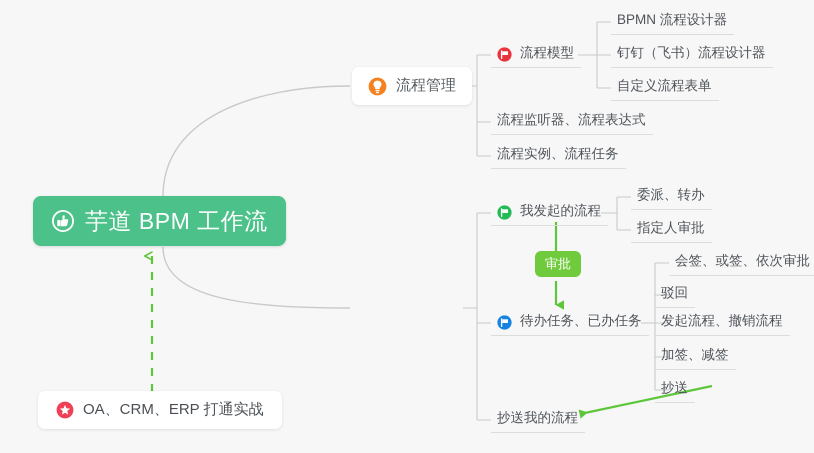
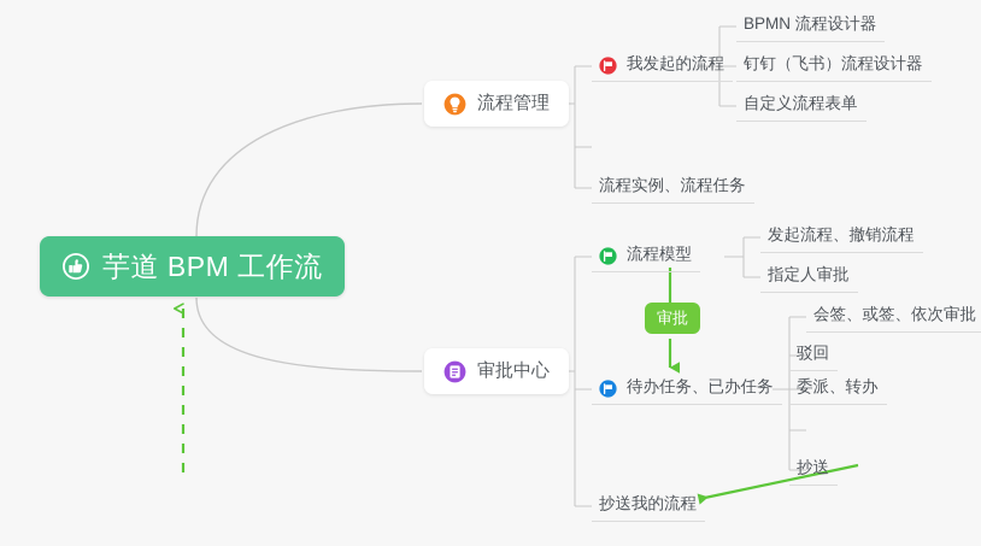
  芋道 BPM 工作流
- OA、CRM、ERP 打通实战
  流程管理
- 流程模型
+ 我发起的流程
  BPMN 流程设计器
  钉钉（飞书）流程设计器
  自定义流程表单
- 流程监听器、流程表达式
  流程实例、流程任务
+ 审批中心
- 我发起的流程
+ 流程模型
- 委派、转办
+ 发起流程、撤销流程
  指定人审批
  审批
  待办任务、已办任务
  会签、或签、依次审批
  驳回
- 发起流程、撤销流程
+ 委派、转办
- 加签、减签
  抄送
  抄送我的流程
